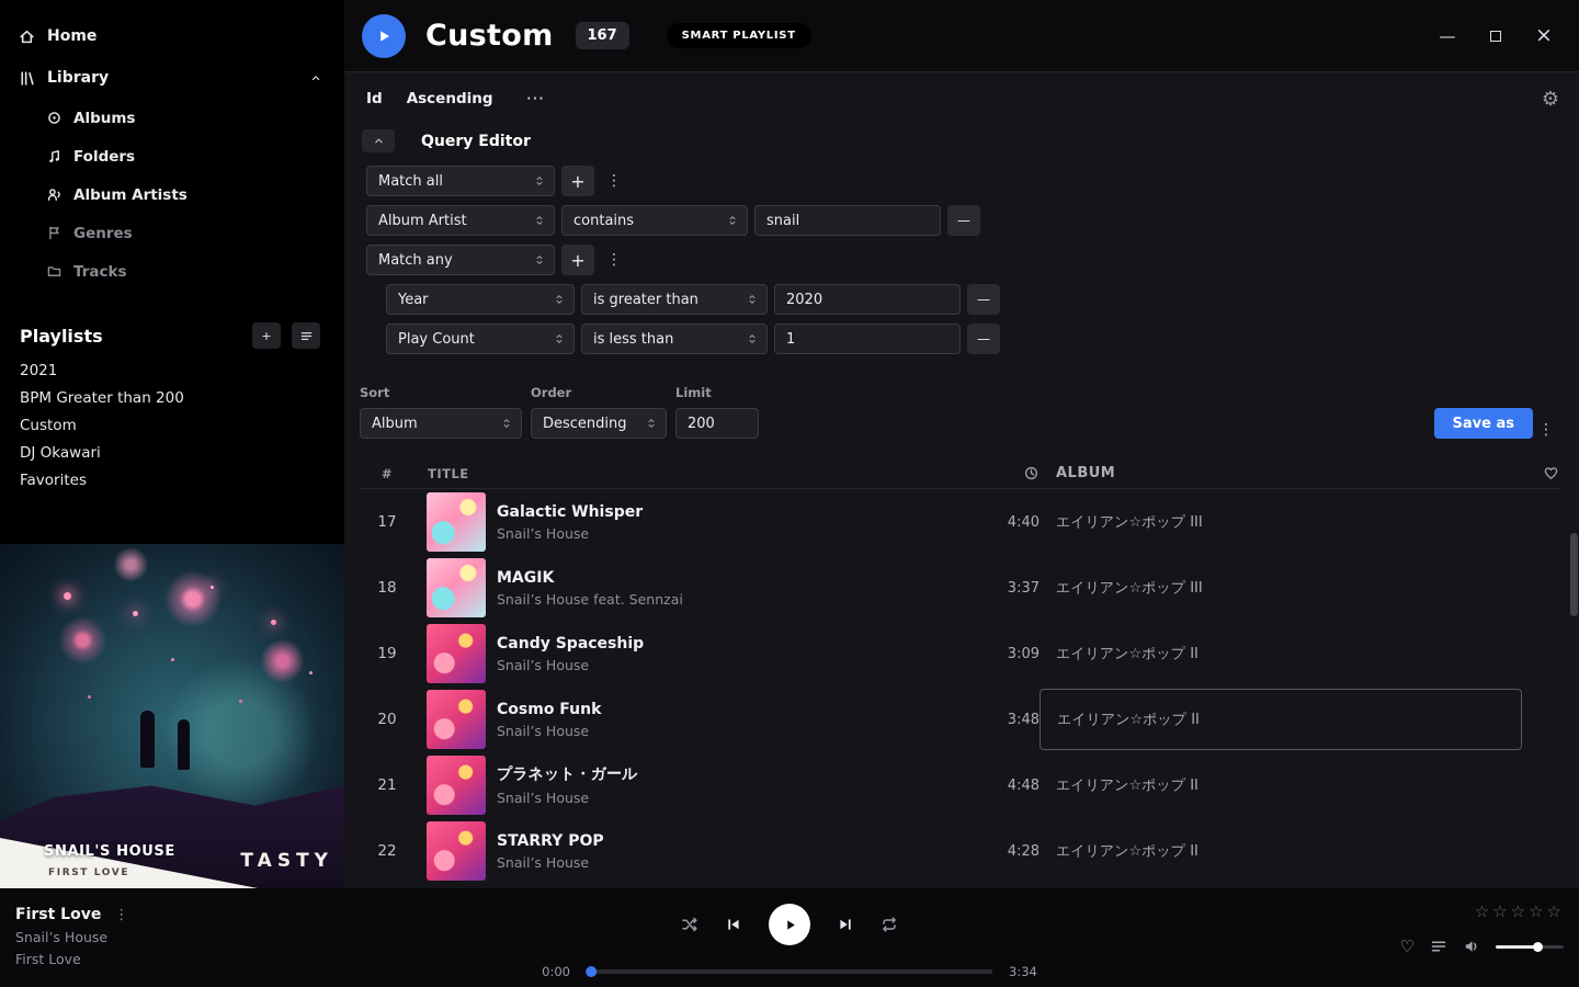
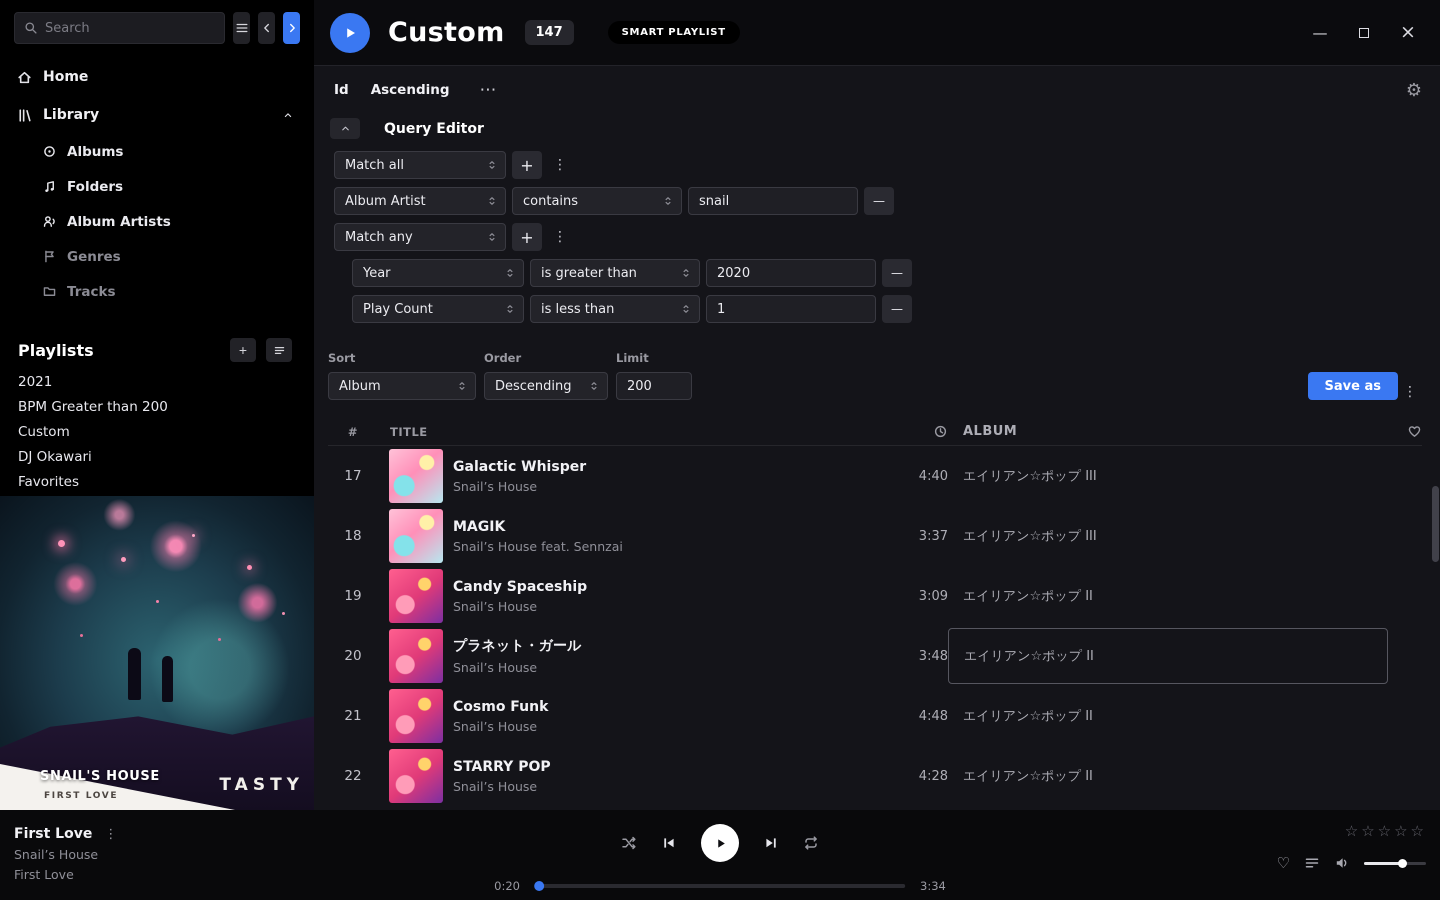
+ Search
  Home
  Library
  Albums
  Folders
  Album Artists
  Genres
  Tracks
  Playlists
  +
  2021
  BPM Greater than 200
  Custom
  DJ Okawari
  Favorites
  SNAIL'S HOUSE
  FIRST LOVE
  TASTY
  Custom
- 167
+ 147
  SMART PLAYLIST
  —
  ×
  Id
  Ascending
  ⋯
  ⚙
  Query Editor
  Match all
  +
  ⋮
  Album Artist
  contains
  snail
  —
  Match any
  +
  ⋮
  Year
  is greater than
  2020
  —
  Play Count
  is less than
  1
  —
  Sort
  Album
  Order
  Descending
  Limit
  200
  Save as
  ⋮
  #
  TITLE
  ALBUM
  17
  Galactic Whisper
  Snail’s House
  4:40
  エイリアン☆ポップ III
  18
  MAGIK
  Snail’s House feat. Sennzai
  3:37
  エイリアン☆ポップ III
  19
  Candy Spaceship
  Snail’s House
  3:09
  エイリアン☆ポップ II
  20
- Cosmo Funk
+ プラネット・ガール
  Snail’s House
  3:48
  エイリアン☆ポップ II
  21
- プラネット・ガール
+ Cosmo Funk
  Snail’s House
  4:48
  エイリアン☆ポップ II
  22
  STARRY POP
  Snail’s House
  4:28
  エイリアン☆ポップ II
  First Love
  ⋮
  Snail’s House
  First Love
- 0:00
+ 0:20
  3:34
  ☆
  ☆
  ☆
  ☆
  ☆
  ♡
